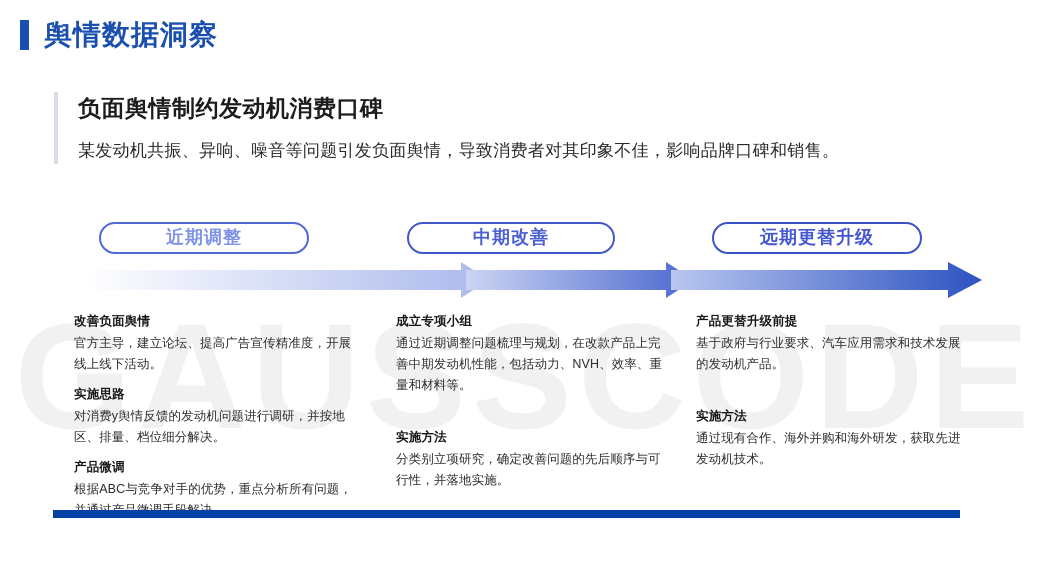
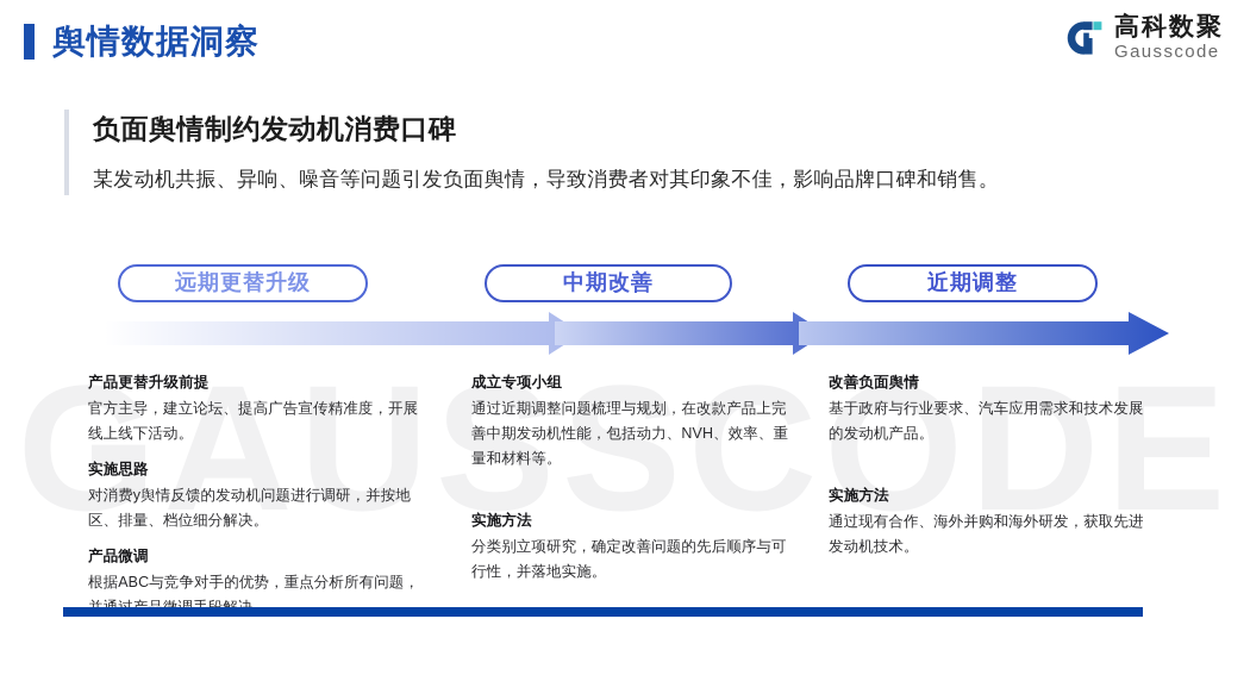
  GAUSSCODE
  舆情数据洞察
+ 高科数聚
+ Gausscode
  负面舆情制约发动机消费口碑
  某发动机共振、异响、噪音等问题引发负面舆情，导致消费者对其印象不佳，影响品牌口碑和销售。
- 近期调整
+ 远期更替升级
  中期改善
- 远期更替升级
+ 近期调整
- 改善负面舆情
+ 产品更替升级前提
  官方主导，建立论坛、提高广告宣传精准度，开展线上线下活动。
  实施思路
  对消费y舆情反馈的发动机问题进行调研，并按地区、排量、档位细分解决。
  产品微调
  成立专项小组
  通过近期调整问题梳理与规划，在改款产品上完善中期发动机性能，包括动力、NVH、效率、重量和材料等。
  实施方法
  分类别立项研究，确定改善问题的先后顺序与可行性，并落地实施。
- 产品更替升级前提
+ 改善负面舆情
  基于政府与行业要求、汽车应用需求和技术发展的发动机产品。
  实施方法
  通过现有合作、海外并购和海外研发，获取先进发动机技术。
